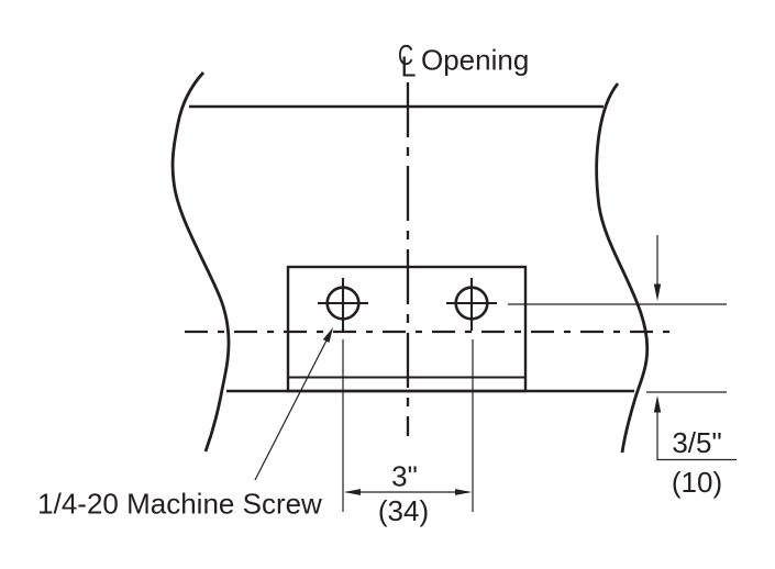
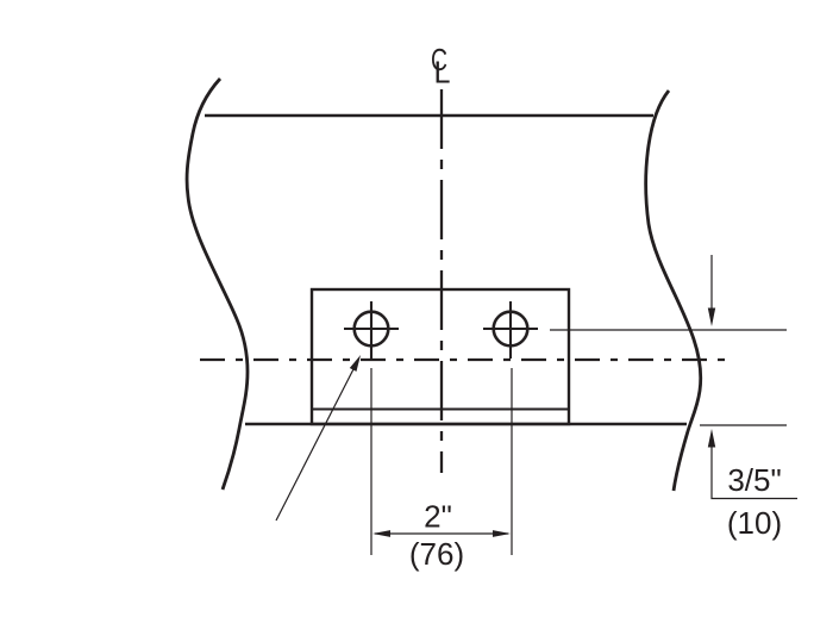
- 3"
+ 2"
- (34)
+ (76)
  3/5"
  (10)
- 1/4-20 Machine Screw
  C
  L
- Opening
